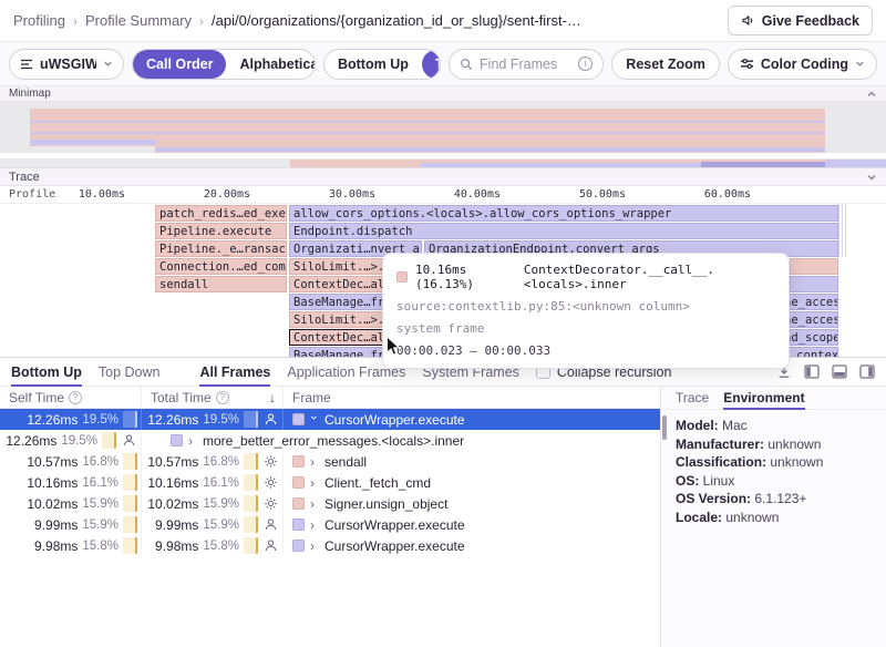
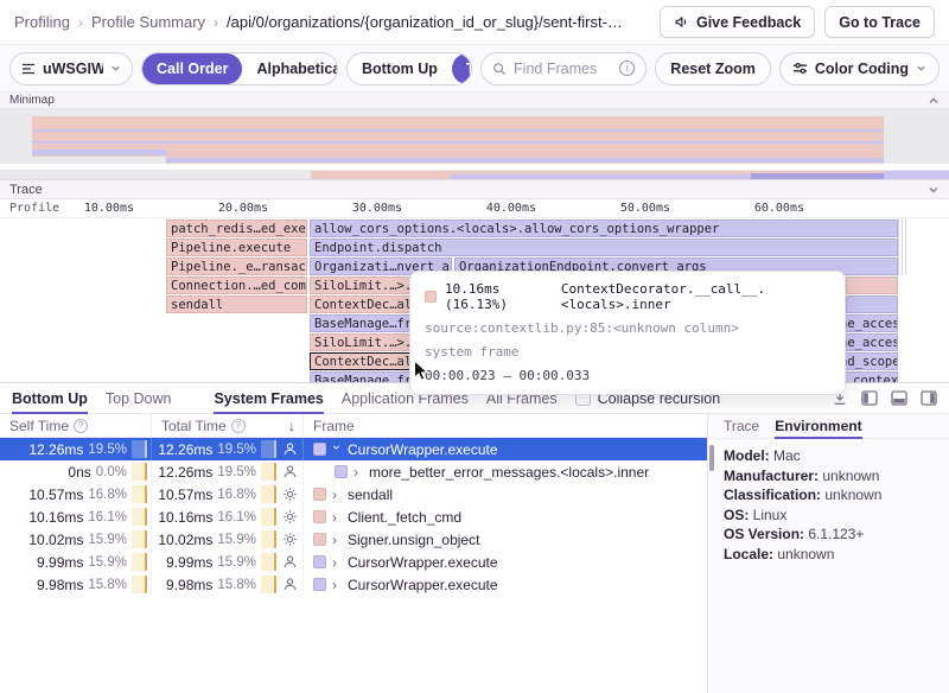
  Profiling
  ›
  Profile Summary
  ›
  /api/0/organizations/{organization_id_or_slug}/sent-first-…
  Give Feedback
+ Go to Trace
  Call Order
  Alphabetica
  Bottom Up
  Find Frames
  i
  Reset Zoom
  Color Coding
  Minimap
  Trace
  Profile
  10.00ms
  20.00ms
  30.00ms
  40.00ms
  50.00ms
  60.00ms
  patch_redis…ed_exe
  allow_cors_options.<locals>.allow_cors_options_wrapper
  Pipeline.execute
  Endpoint.dispatch
  Pipeline._e…ransac
  Organizati…nvert_a
  OrganizationEndpoint.convert_args
  Connection.…ed_com
  SiloLimit.…>
  sendall
  ContextDec…a
  BaseManage…f
  e_acces
  SiloLimit.…>
  e_acces
  ContextDec…a
  d_scope
  10.16ms (16.13%)
  ContextDecorator.__call__.<locals>.inner
  source:contextlib.py:85:<unknown column>
  system frame
  00:00.023 — 00:00.033
  Bottom Up
  Top Down
- All Frames
+ System Frames
  Application Frames
- System Frames
+ All Frames
  Collapse recursion
  Self Time
  ?
  Total Time
  ?
  ↓
  Frame
  12.26ms
  19.5%
  12.26ms
  19.5%
  CursorWrapper.execute
+ 0ns
+ 0.0%
  12.26ms
  19.5%
  ›
  more_better_error_messages.<locals>.inner
  10.57ms
  16.8%
  10.57ms
  16.8%
  ›
  sendall
  10.16ms
  16.1%
  10.16ms
  16.1%
  ›
  Client._fetch_cmd
  10.02ms
  15.9%
  10.02ms
  15.9%
  ›
  Signer.unsign_object
  9.99ms
  15.9%
  9.99ms
  15.9%
  ›
  CursorWrapper.execute
  9.98ms
  15.8%
  9.98ms
  15.8%
  ›
  CursorWrapper.execute
  Trace
  Environment
  Model: Mac
  Manufacturer: unknown
  Classification: unknown
  OS: Linux
  OS Version: 6.1.123+
  Locale: unknown
